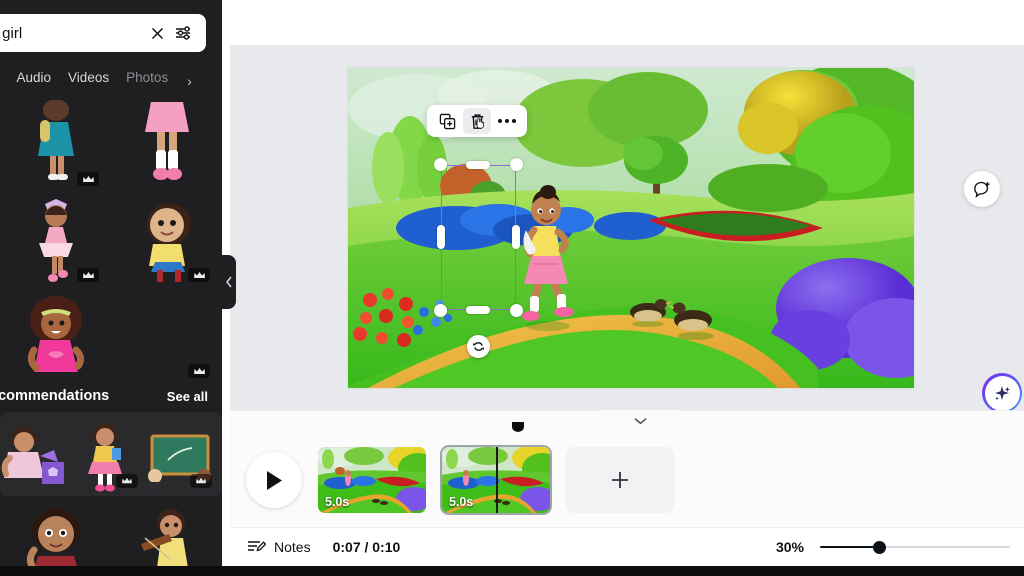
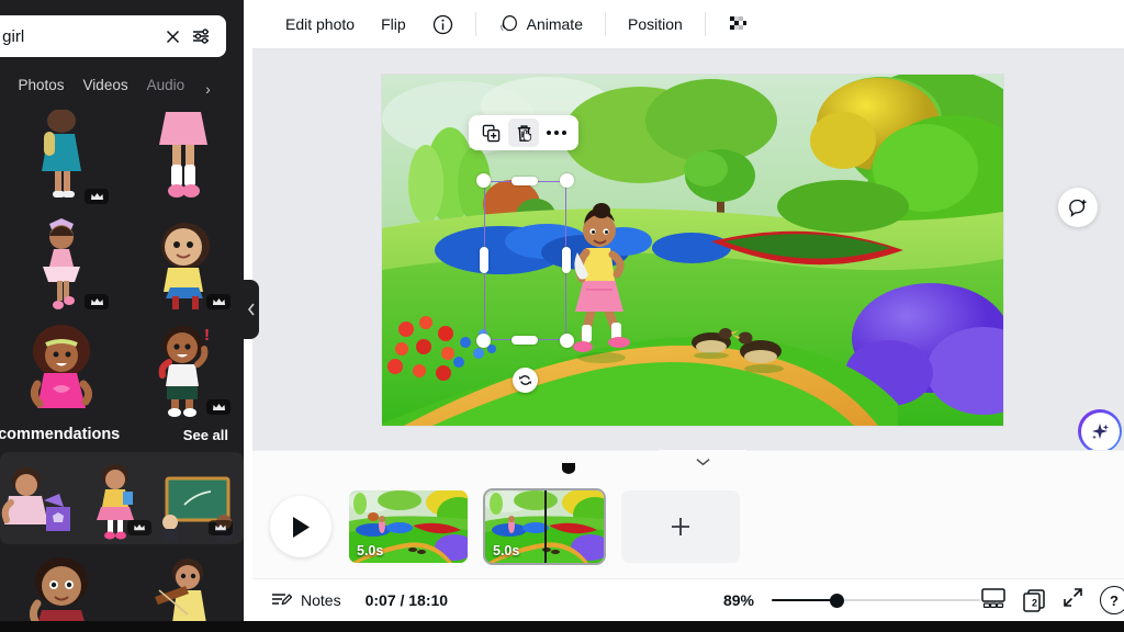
- Audio
+ Photos
  Videos
- Photos
+ Audio
  ›
+ !
  commendations
  See all
+ Edit photo
+ Flip
+ Animate
+ Position
  5.0s
  5.0s
  Notes
- 0:07 / 0:10
+ 0:07 / 18:10
- 30%
+ 89%
+ 2
+ ?
